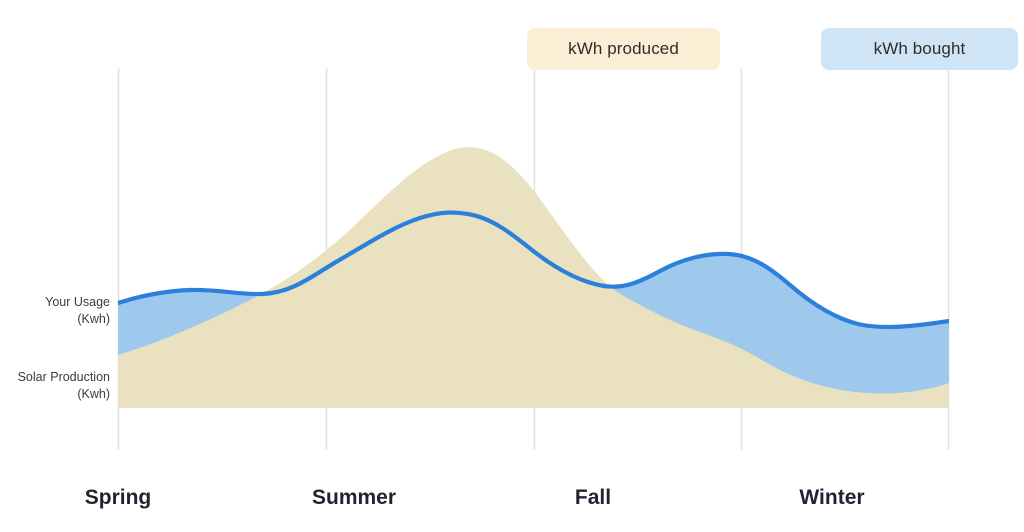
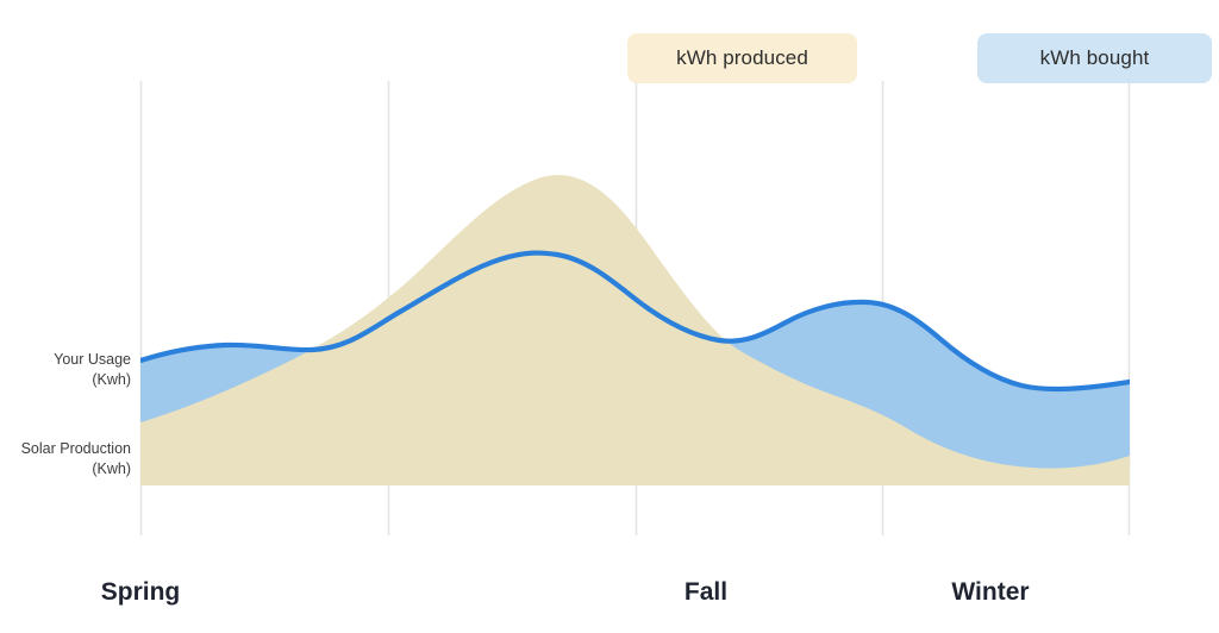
  kWh produced
  kWh bought
  Your Usage
  (Kwh)
  Solar Production
  (Kwh)
  Spring
- Summer
  Fall
  Winter
